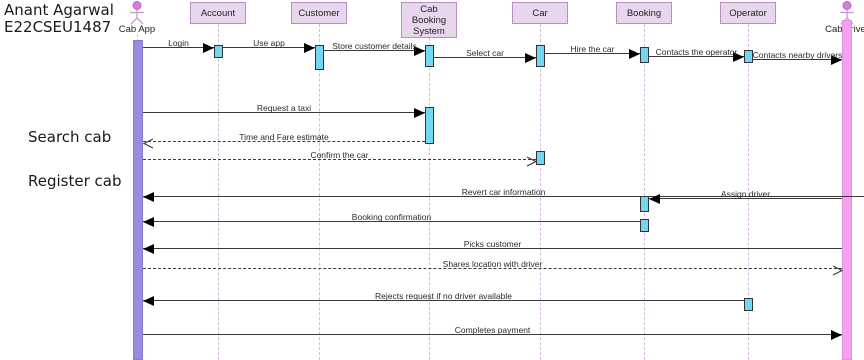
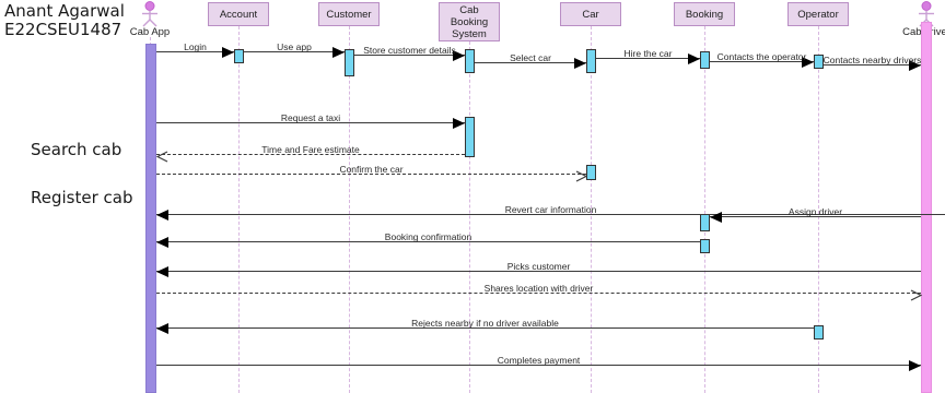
  Anant Agarwal
  E22CSEU1487
  Cab App
  Account
  Customer
  Cab Booking System
  Car
  Booking
  Operator
  Cabrive
  Login
  Use app
  Store customer details
  Select car
  Hire the car
  Contacts the operator
  Contacts nearby drivers
  Request a taxi
  Time and Fare estimate
  Confirm the car
  Revert car information
  Assign driver
  Booking confirmation
  Picks customer
  Shares location with driver
- Rejects request if no driver available
+ Rejects nearby if no driver available
  Completes payment
  Search cab
  Register cab
